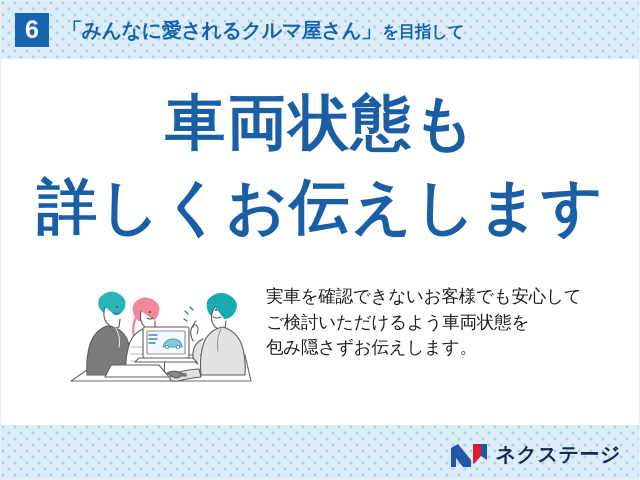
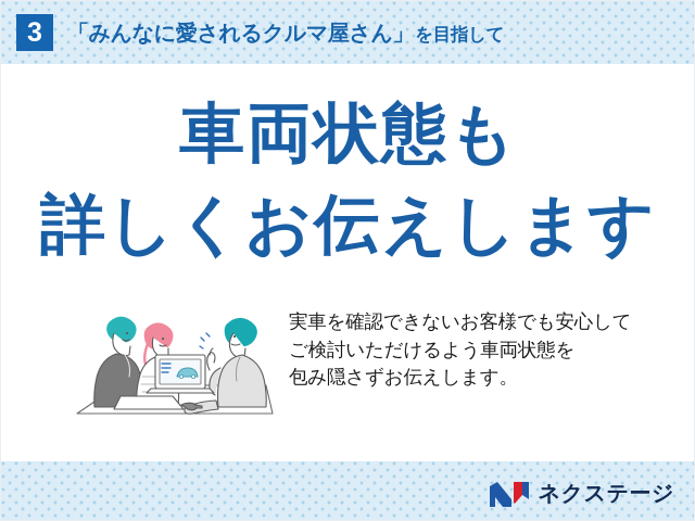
- 6
+ 3
  「みんなに愛されるクルマ屋さん」
  を目指して
  車両状態も
  詳しくお伝えします
  実車を確認できないお客様でも安心して
  ご検討いただけるよう車両状態を
  包み隠さずお伝えします。
  ネクステージ
